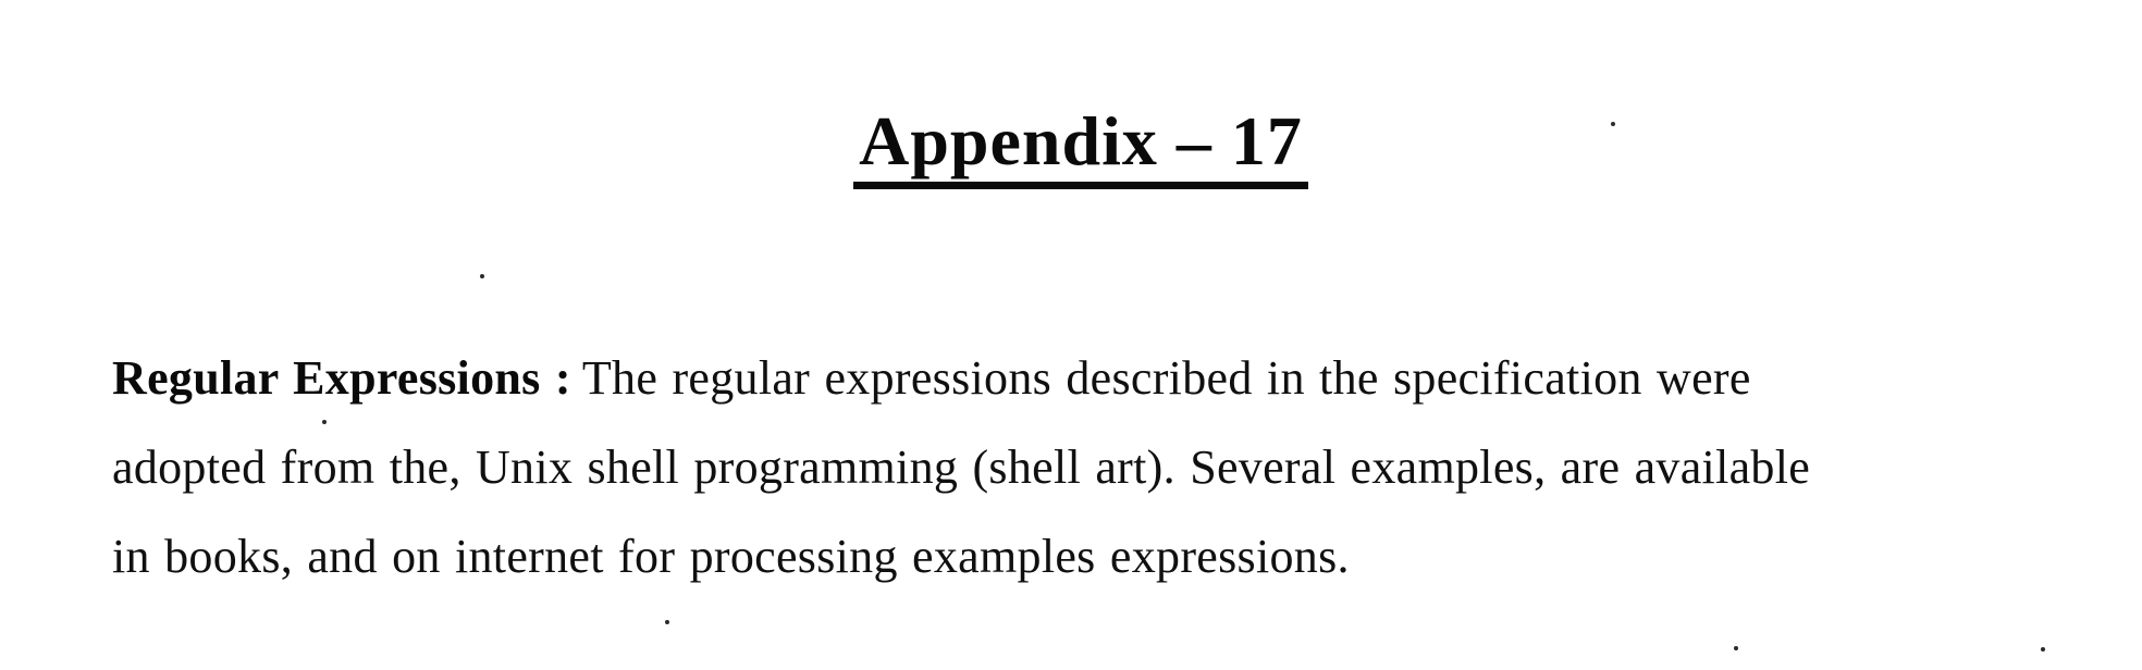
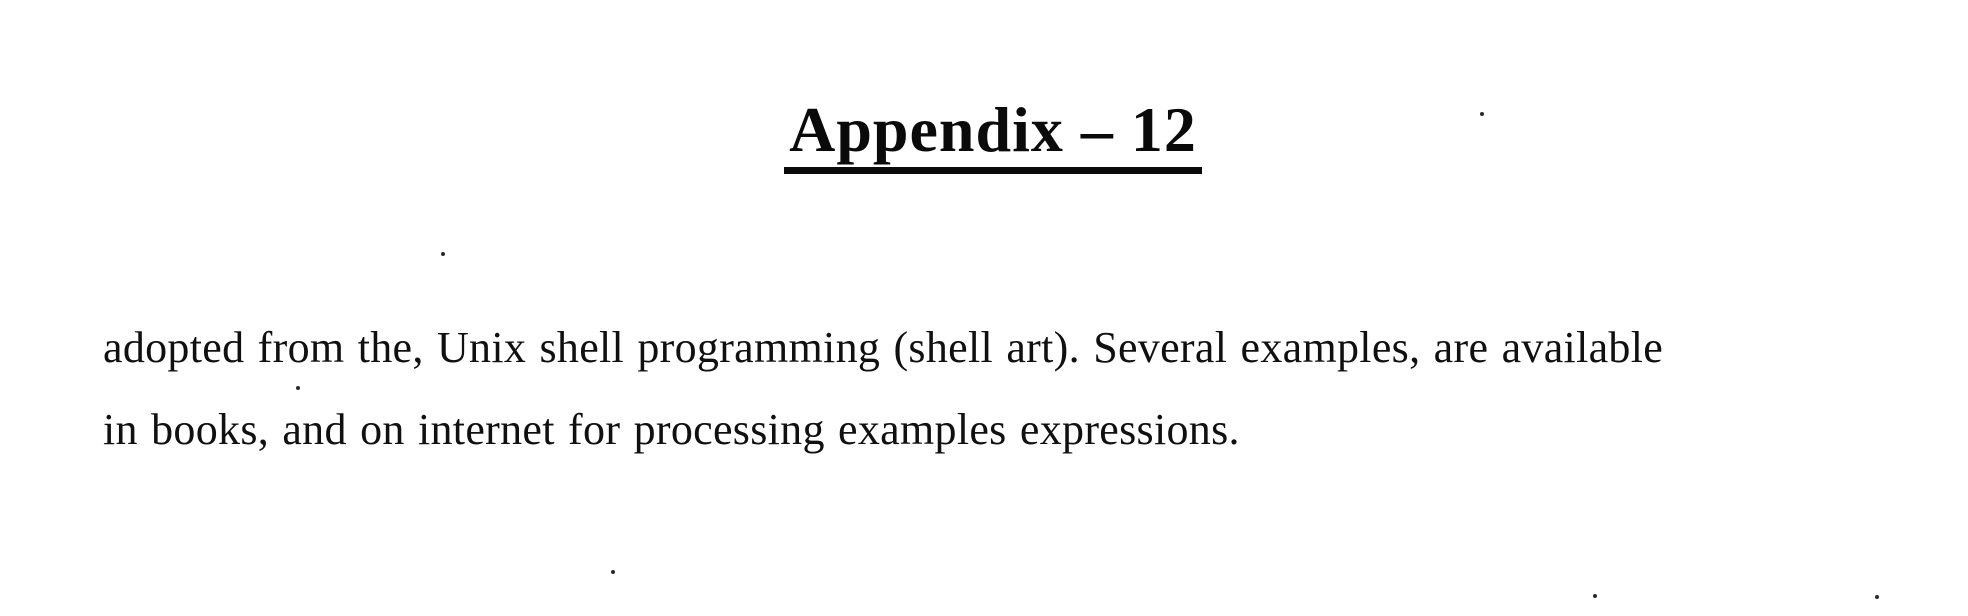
- Appendix – 17
+ Appendix – 12
- Regular Expressions : The regular expressions described in the specification were
  adopted from the, Unix shell programming (shell art). Several examples, are available
  in books, and on internet for processing examples expressions.
